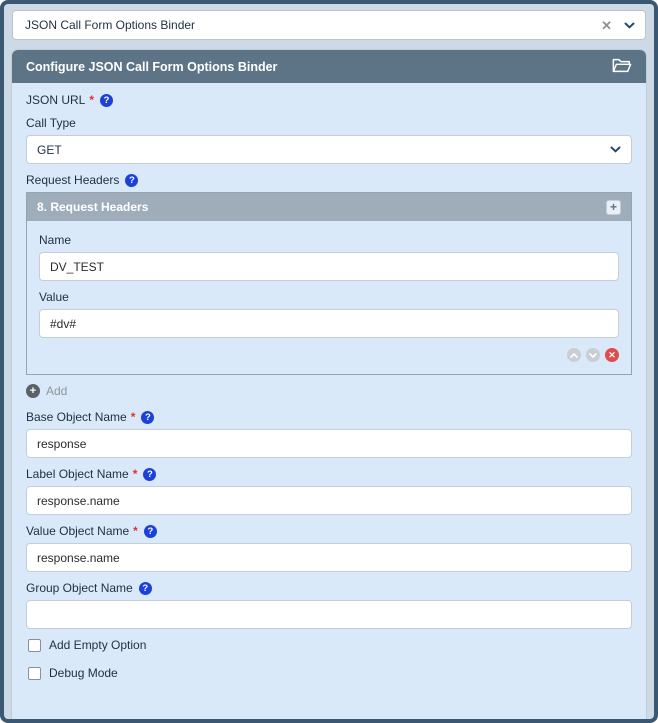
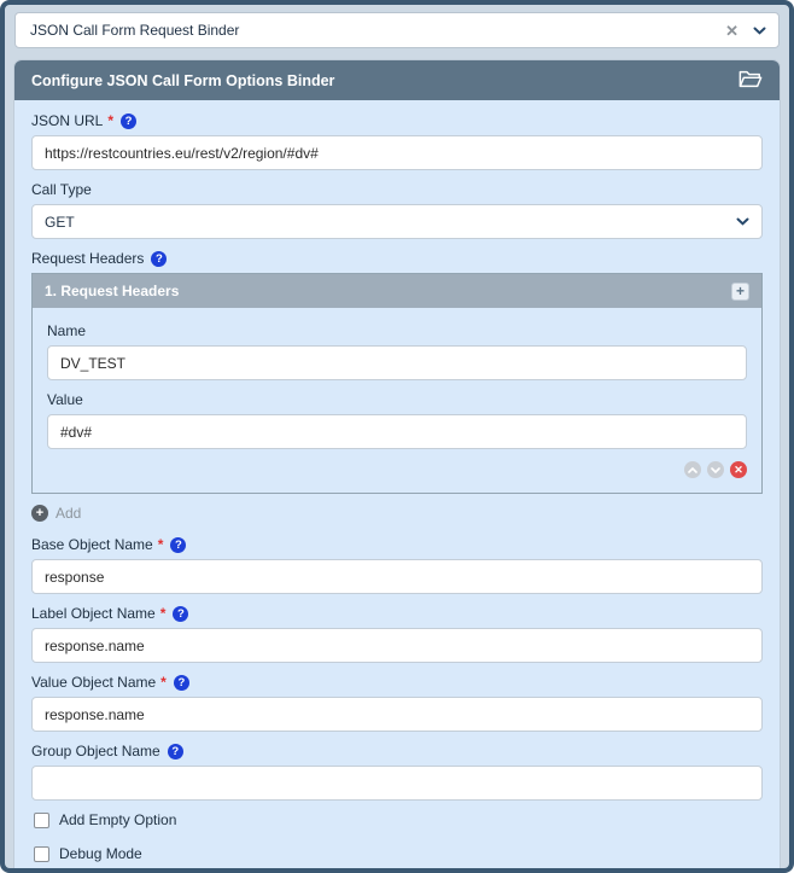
- JSON Call Form Options Binder
+ JSON Call Form Request Binder
  ✕
  Configure JSON Call Form Options Binder
  JSON URL
  *
  ?
+ https://restcountries.eu/rest/v2/region/#dv#
  Call Type
  GET
  Request Headers
  ?
- 8. Request Headers
+ 1. Request Headers
  +
  Name
  DV_TEST
  Value
  #dv#
  ✕
  +
  Add
  Base Object Name
  *
  ?
  response
  Label Object Name
  *
  ?
  response.name
  Value Object Name
  *
  ?
  response.name
  Group Object Name
  ?
  Add Empty Option
  Debug Mode
